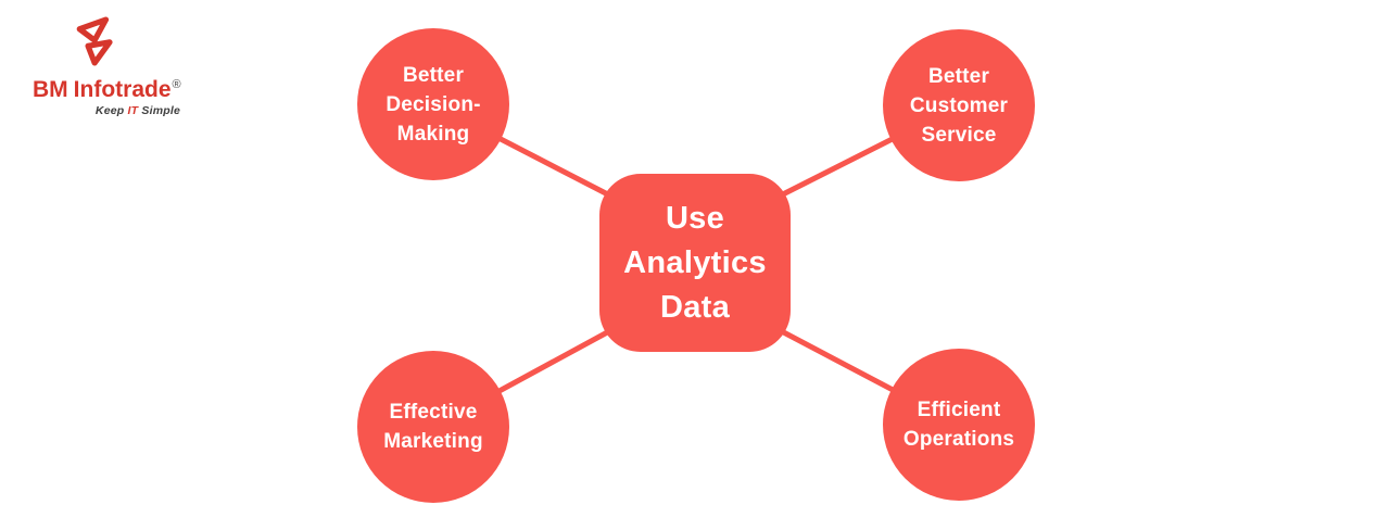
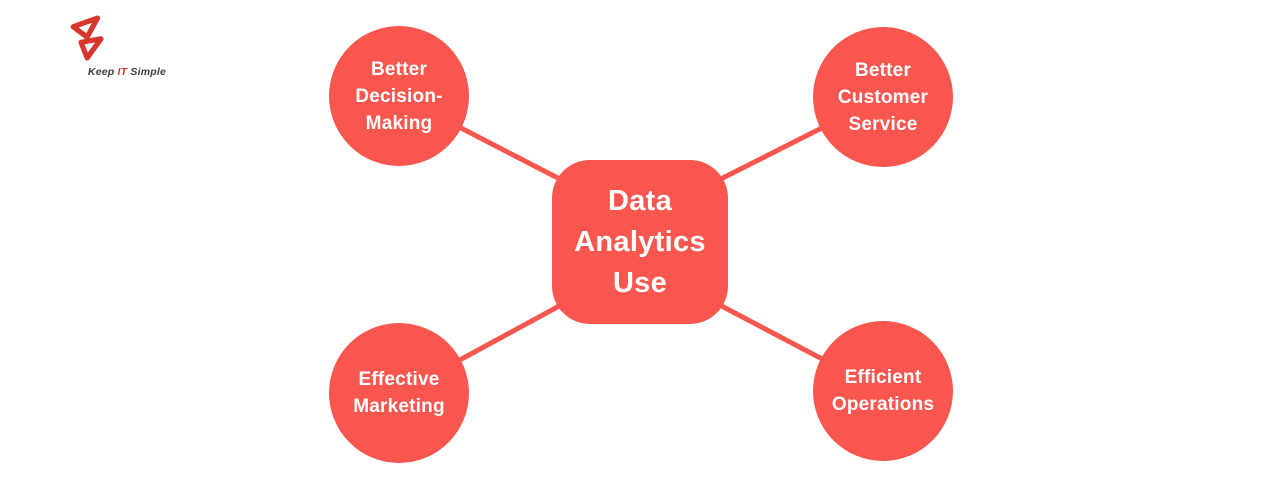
- Use
+ Data
  Analytics
- Data
+ Use
  Better
  Decision-
  Making
  Better
  Customer
  Service
  Effective
  Marketing
  Efficient
  Operations
- BM Infotrade®
  Keep IT Simple
